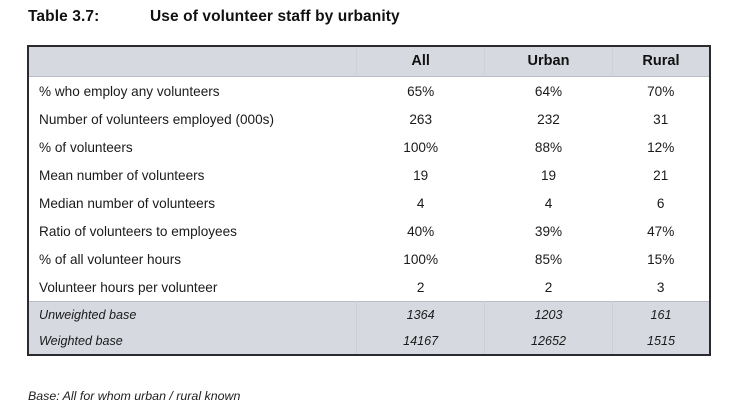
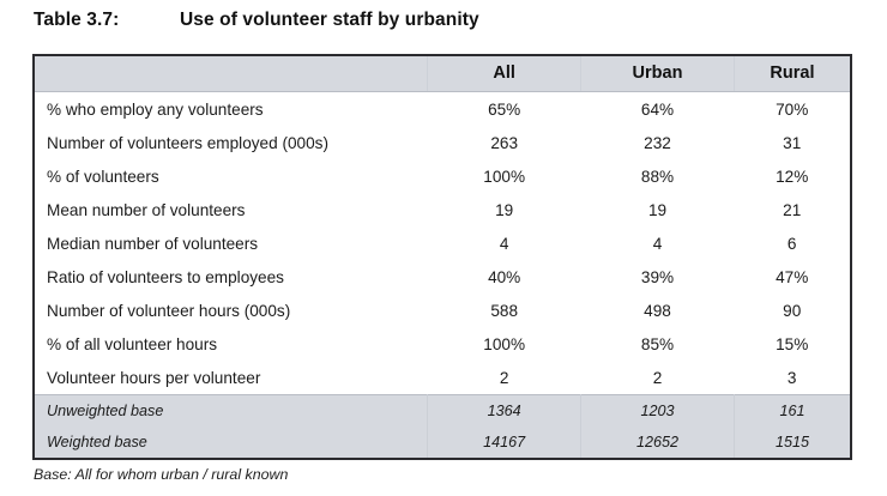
  Table 3.7:
  Use of volunteer staff by urbanity
  	All	Urban	Rural
  % who employ any volunteers	65%	64%	70%
  Number of volunteers employed (000s)	263	232	31
  % of volunteers	100%	88%	12%
  Mean number of volunteers	19	19	21
  Median number of volunteers	4	4	6
  Ratio of volunteers to employees	40%	39%	47%
+ Number of volunteer hours (000s)	588	498	90
  % of all volunteer hours	100%	85%	15%
  Volunteer hours per volunteer	2	2	3
  Unweighted base	1364	1203	161
  Weighted base	14167	12652	1515
  Base: All for whom urban / rural known
